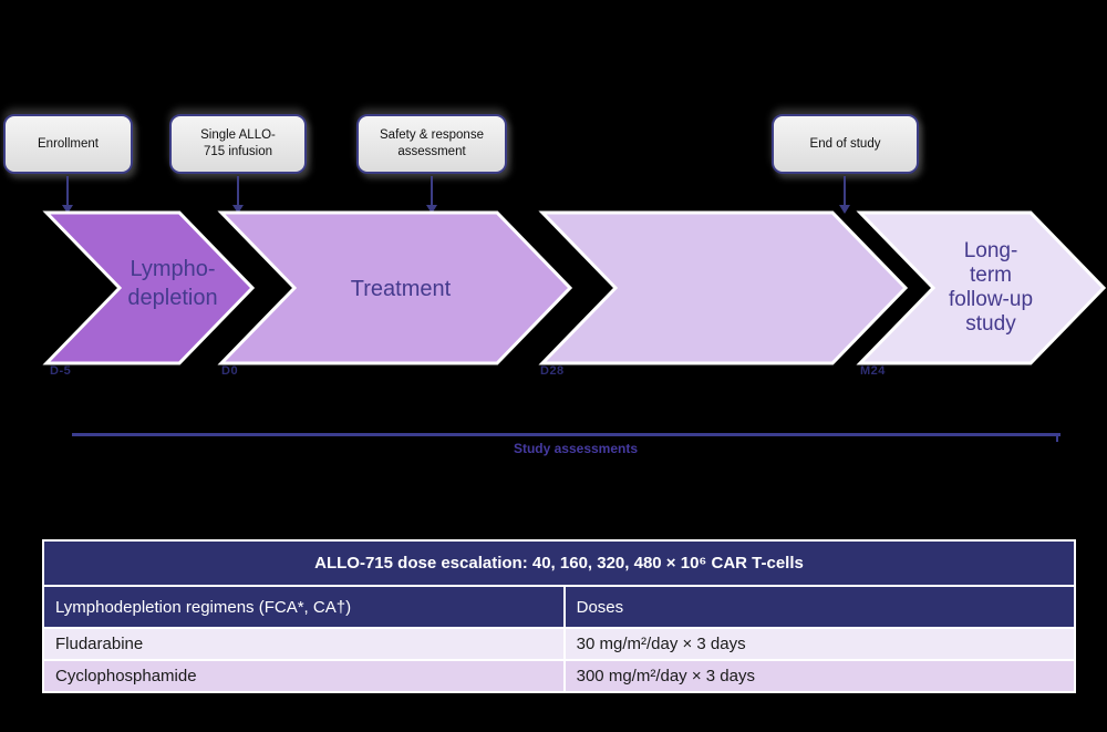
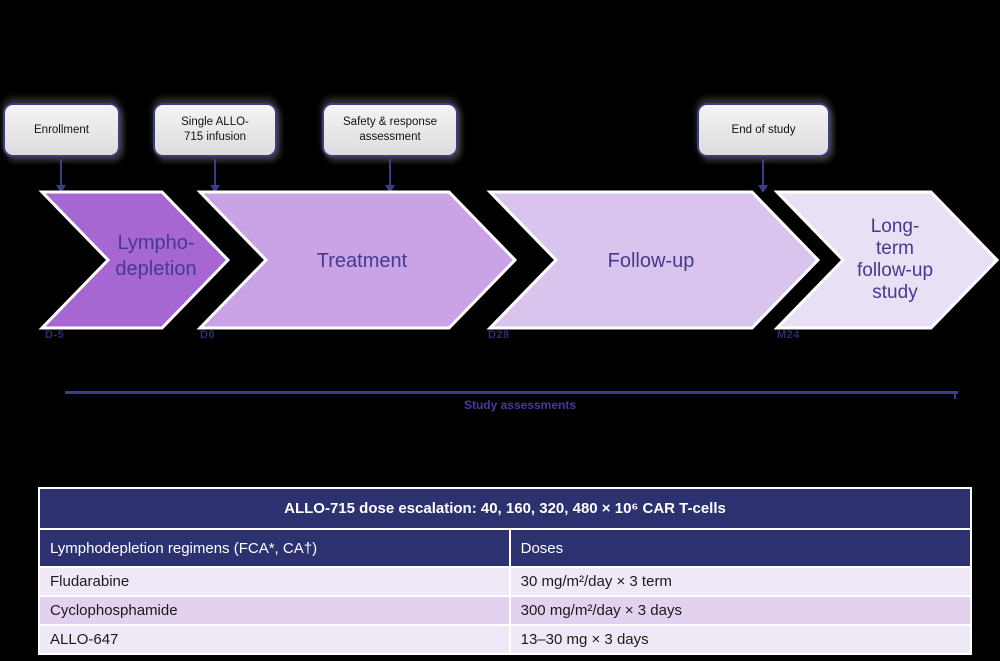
  Enrollment
  Single ALLO-
  715 infusion
  Safety & response
  assessment
  End of study
  Lympho-
  depletion
  Treatment
+ Follow-up
  Long-
  term
  follow-up
  study
  D-5
  D0
  D28
  M24
  Study assessments
  ALLO-715 dose escalation: 40, 160, 320, 480 × 10⁶ CAR T-cells
  Lymphodepletion regimens (FCA*, CA†)	Doses
- Fludarabine	30 mg/m²/day × 3 days
+ Fludarabine	30 mg/m²/day × 3 term
  Cyclophosphamide	300 mg/m²/day × 3 days
+ ALLO-647	13–30 mg × 3 days
